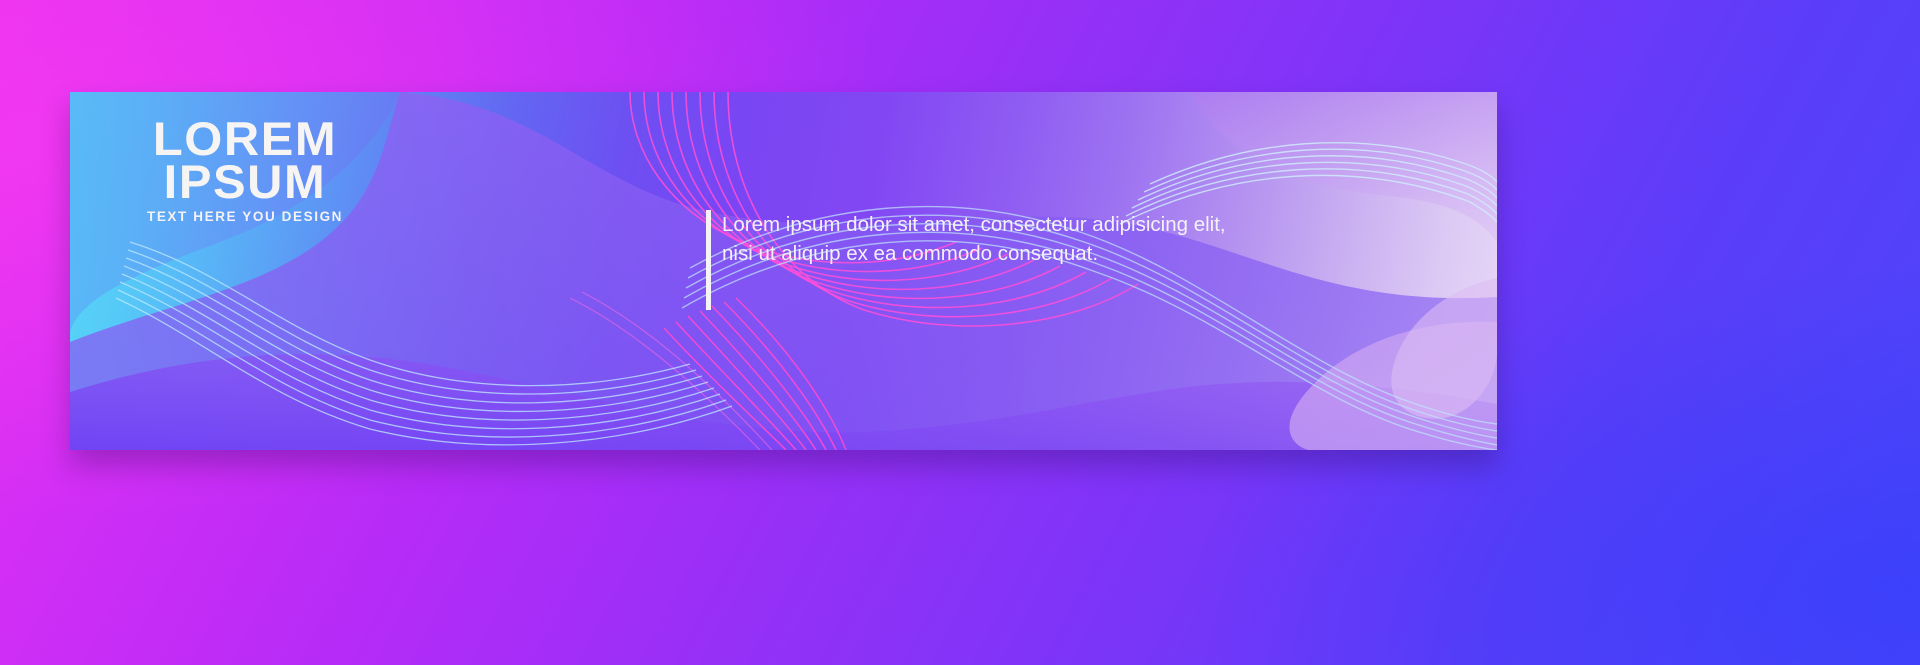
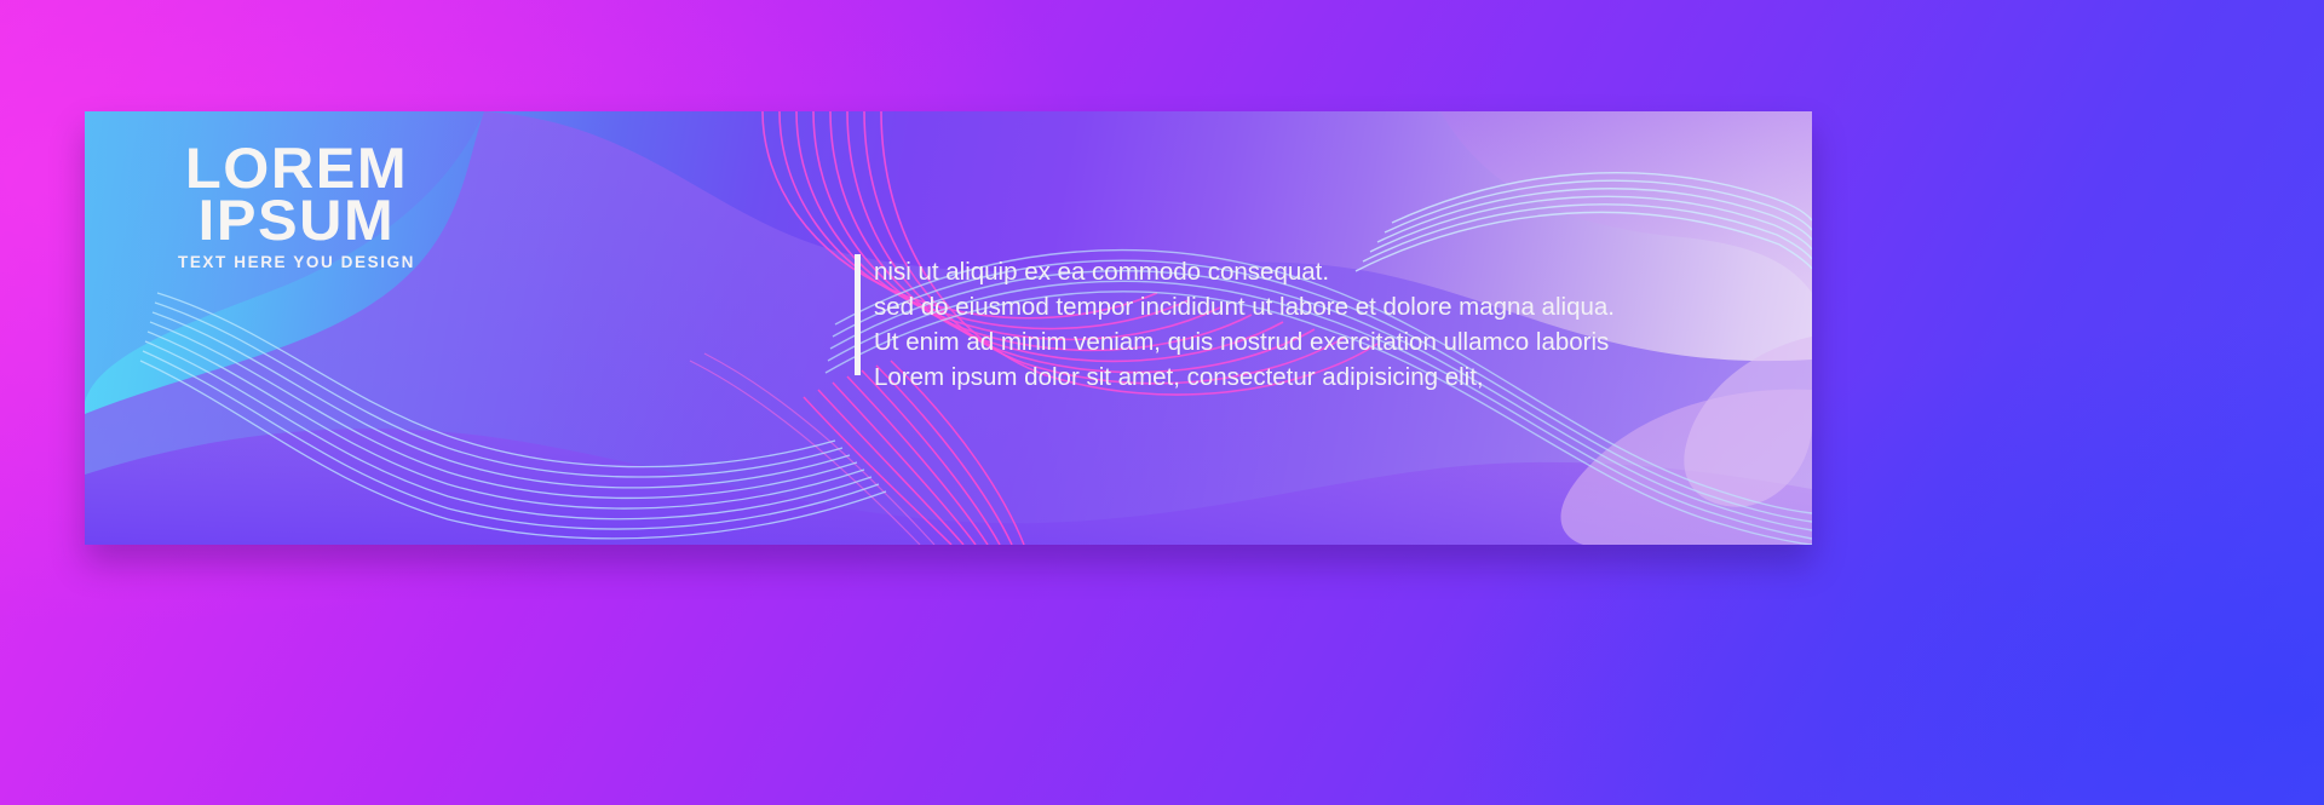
  LOREM
  IPSUM
  TEXT HERE YOU DESIGN
- Lorem ipsum dolor sit amet, consectetur adipisicing elit,
+ nisi ut aliquip ex ea commodo consequat.
+ sed do eiusmod tempor incididunt ut labore et dolore magna aliqua.
+ Ut enim ad minim veniam, quis nostrud exercitation ullamco laboris
- nisi ut aliquip ex ea commodo consequat.
+ Lorem ipsum dolor sit amet, consectetur adipisicing elit,
